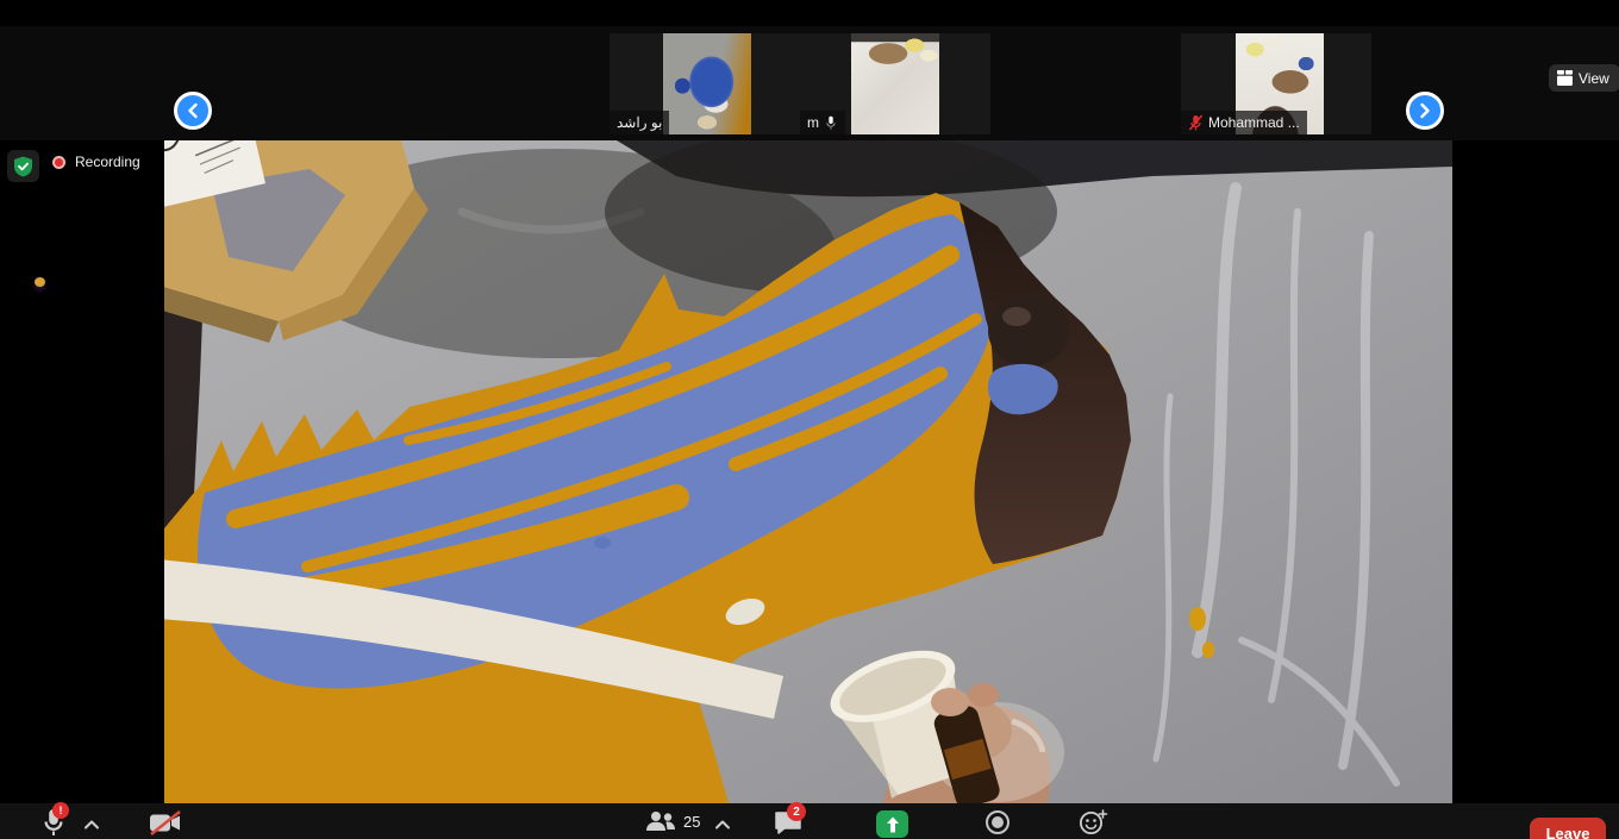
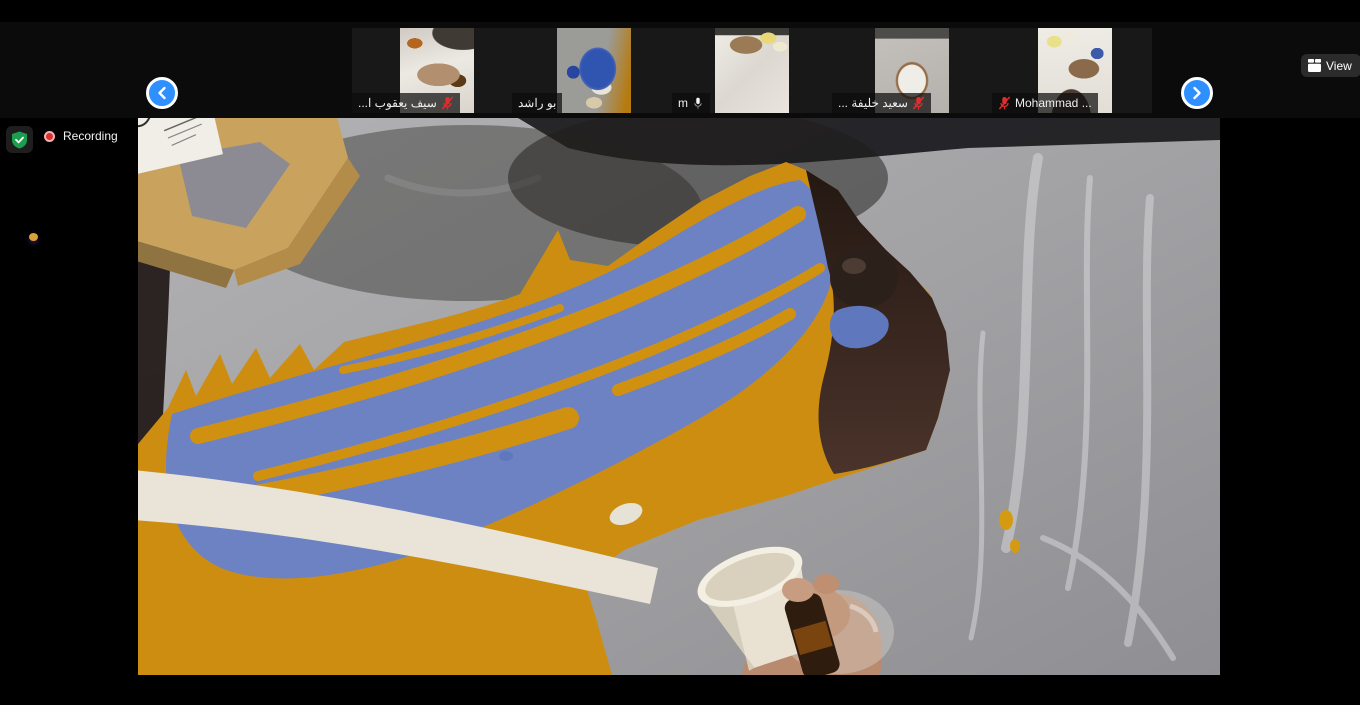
+ ...سيف يعقوب ا
  بو راشد
  m
+ ... سعيد خليفة
  Mohammad ...
  View
  Recording
- !
- 25
- 2
- Leave
